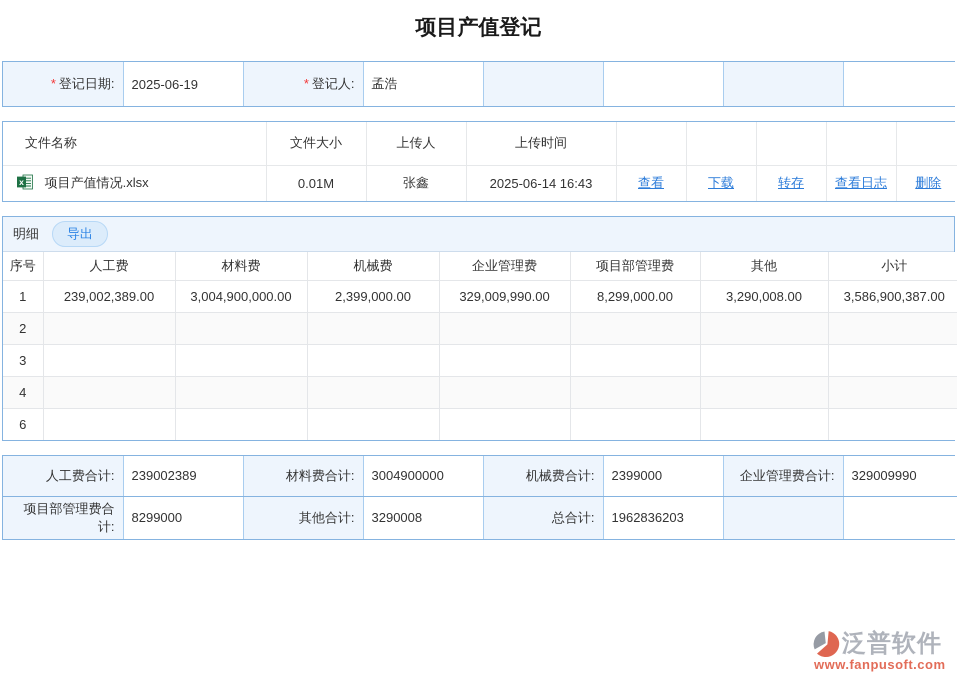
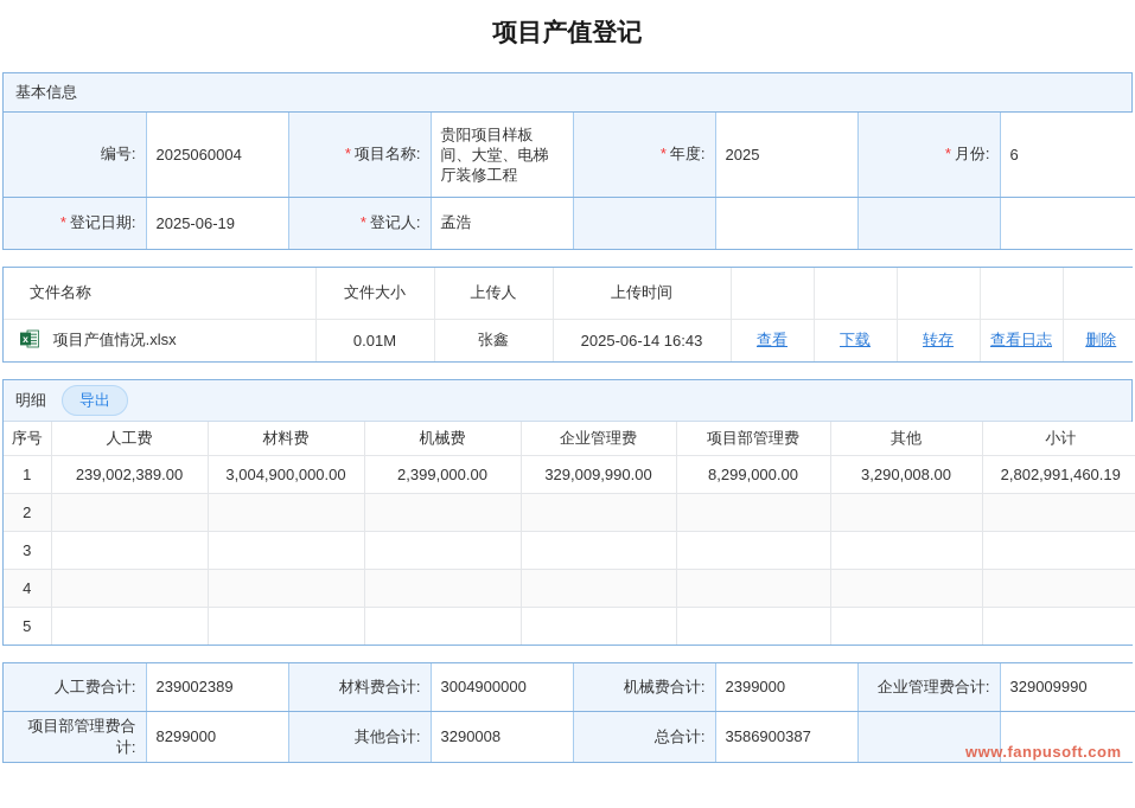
  项目产值登记
+ 基本信息
+ 编号:	2025060004	* 项目名称:	贵阳项目样板间、大堂、电梯厅装修工程	* 年度:	2025	* 月份:	6
  * 登记日期:	2025-06-19	* 登记人:	孟浩
  文件名称	文件大小	上传人	上传时间
  x 项目产值情况.xlsx	0.01M	张鑫	2025-06-14 16:43	查看	下载	转存	查看日志	删除
  明细
  导出
  序号	人工费	材料费	机械费	企业管理费	项目部管理费	其他	小计
- 1	239,002,389.00	3,004,900,000.00	2,399,000.00	329,009,990.00	8,299,000.00	3,290,008.00	3,586,900,387.00
+ 1	239,002,389.00	3,004,900,000.00	2,399,000.00	329,009,990.00	8,299,000.00	3,290,008.00	2,802,991,460.19
  2
  3
  4
- 6
+ 5
  人工费合计:	239002389	材料费合计:	3004900000	机械费合计:	2399000	企业管理费合计:	329009990
- 项目部管理费合计:	8299000	其他合计:	3290008	总合计:	1962836203
+ 项目部管理费合计:	8299000	其他合计:	3290008	总合计:	3586900387
- 泛普软件
  www.fanpusoft.com
